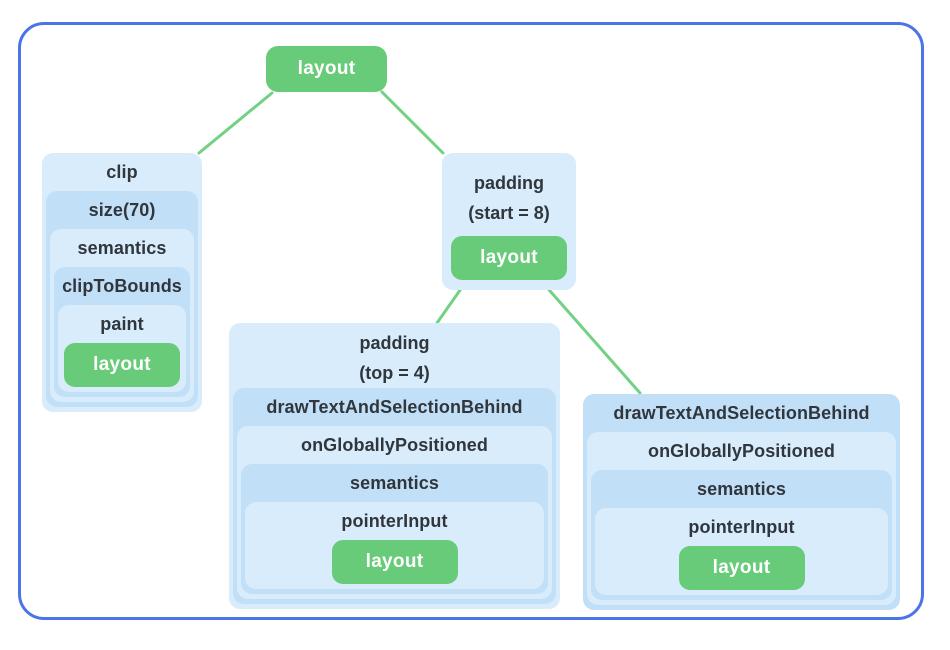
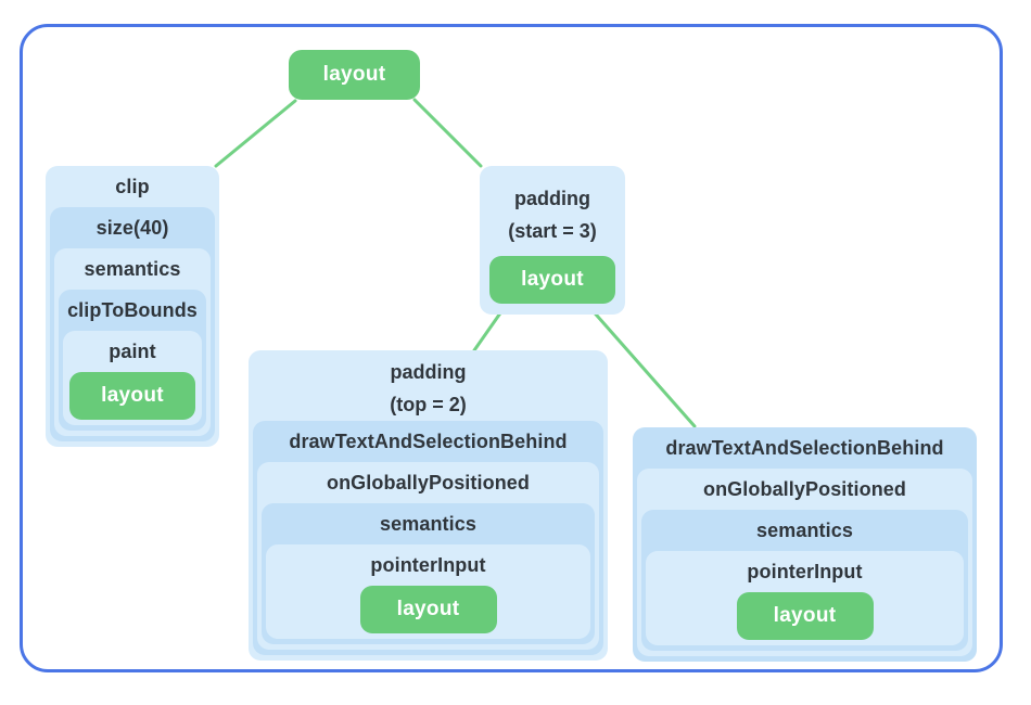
  layout
  clip
- size(70)
+ size(40)
  semantics
  clipToBounds
  paint
  layout
  padding
- (start = 8)
+ (start = 3)
  layout
  padding
- (top = 4)
+ (top = 2)
  drawTextAndSelectionBehind
  onGloballyPositioned
  semantics
  pointerInput
  layout
  drawTextAndSelectionBehind
  onGloballyPositioned
  semantics
  pointerInput
  layout
